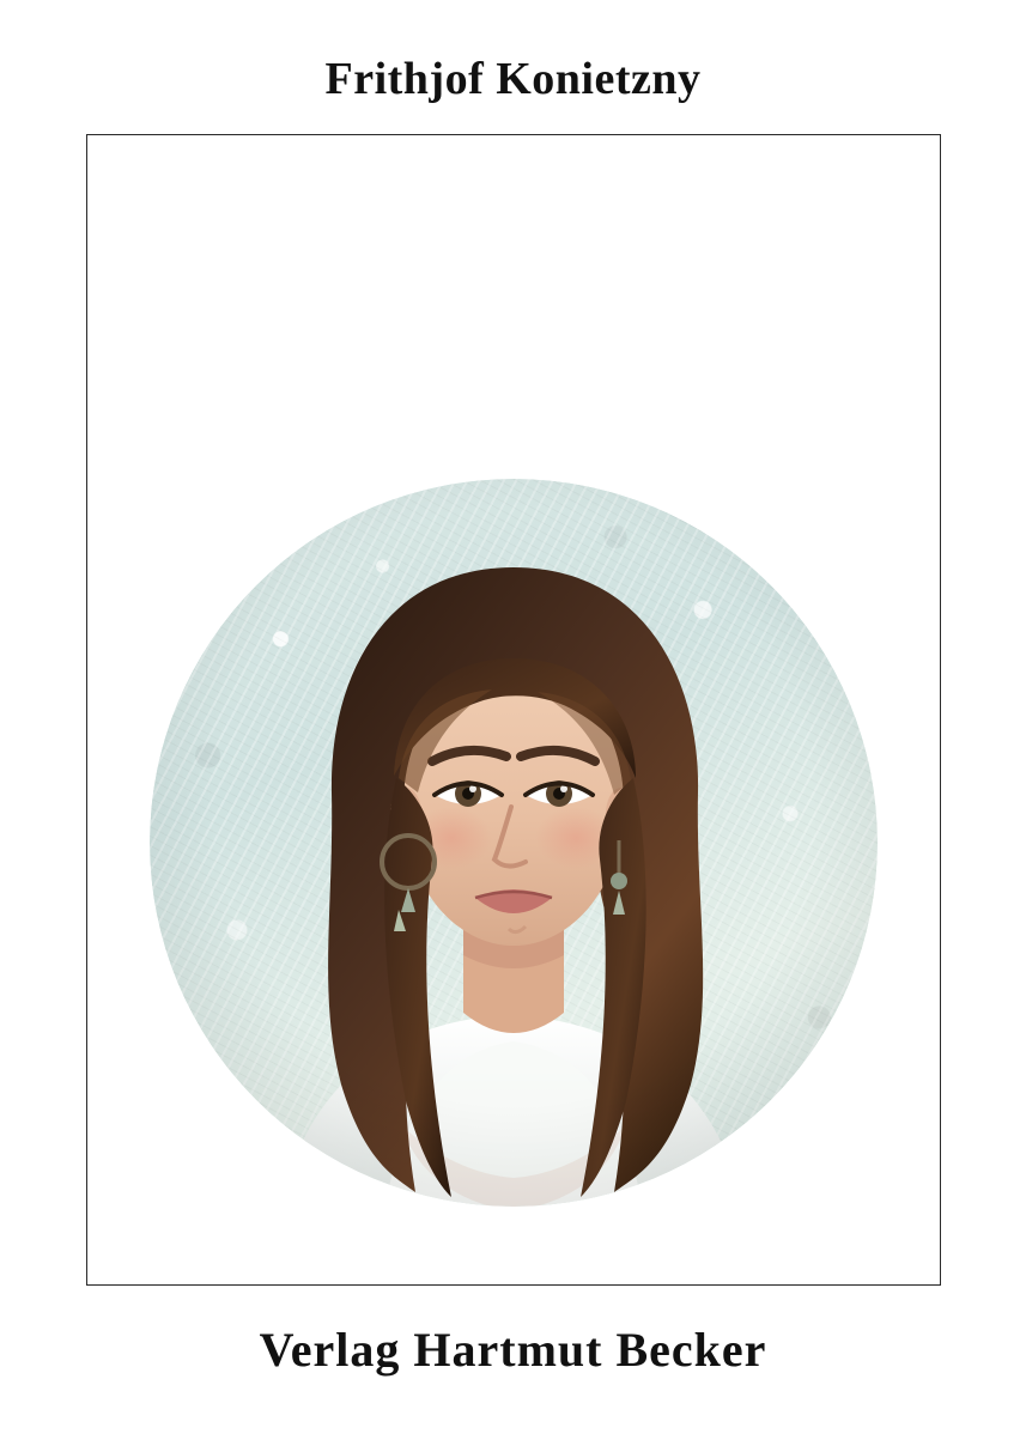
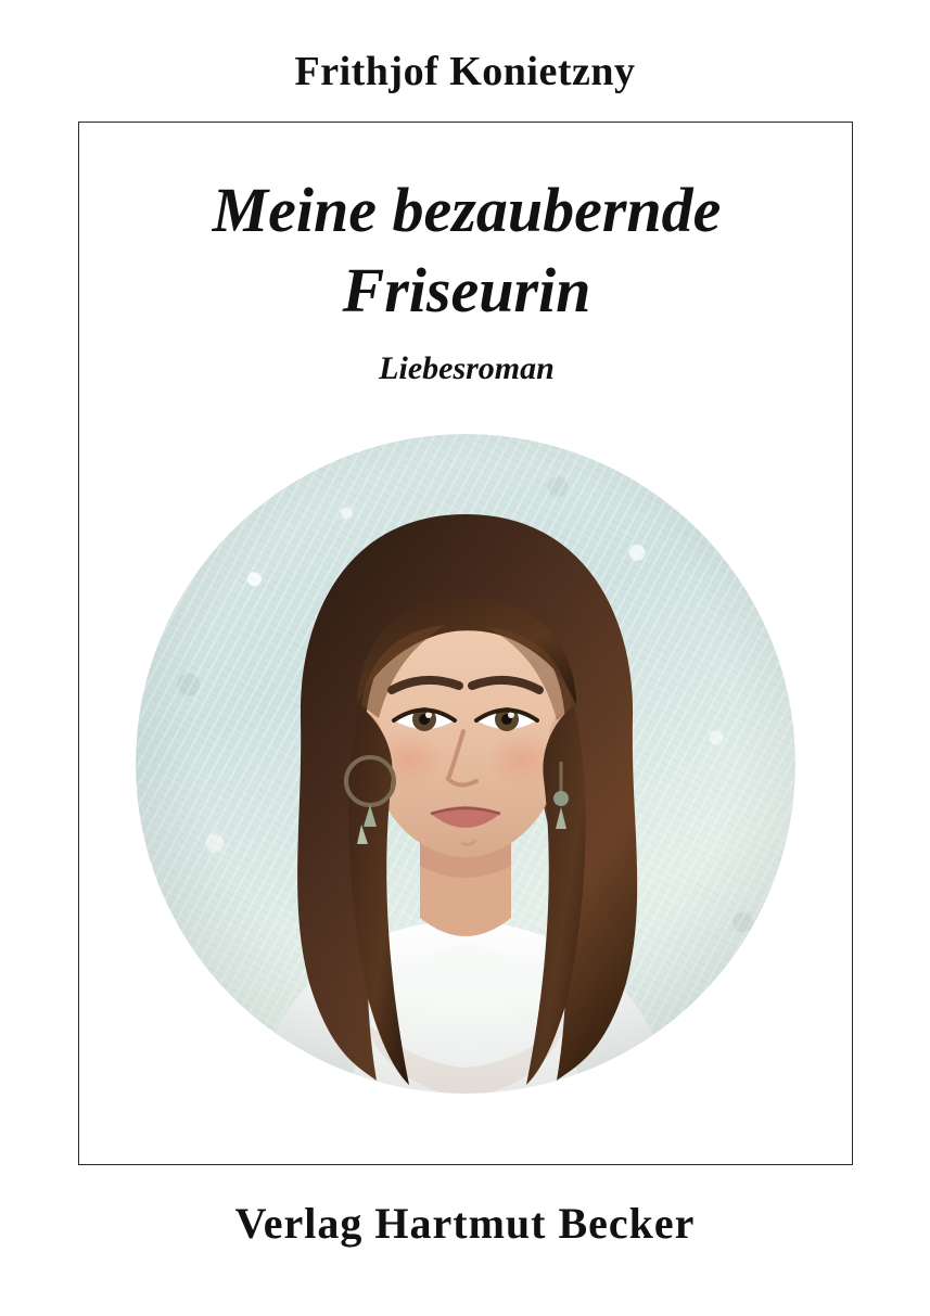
  Frithjof Konietzny
+ Meine bezaubernde
+ Friseurin
+ Liebesroman
  Verlag Hartmut Becker
